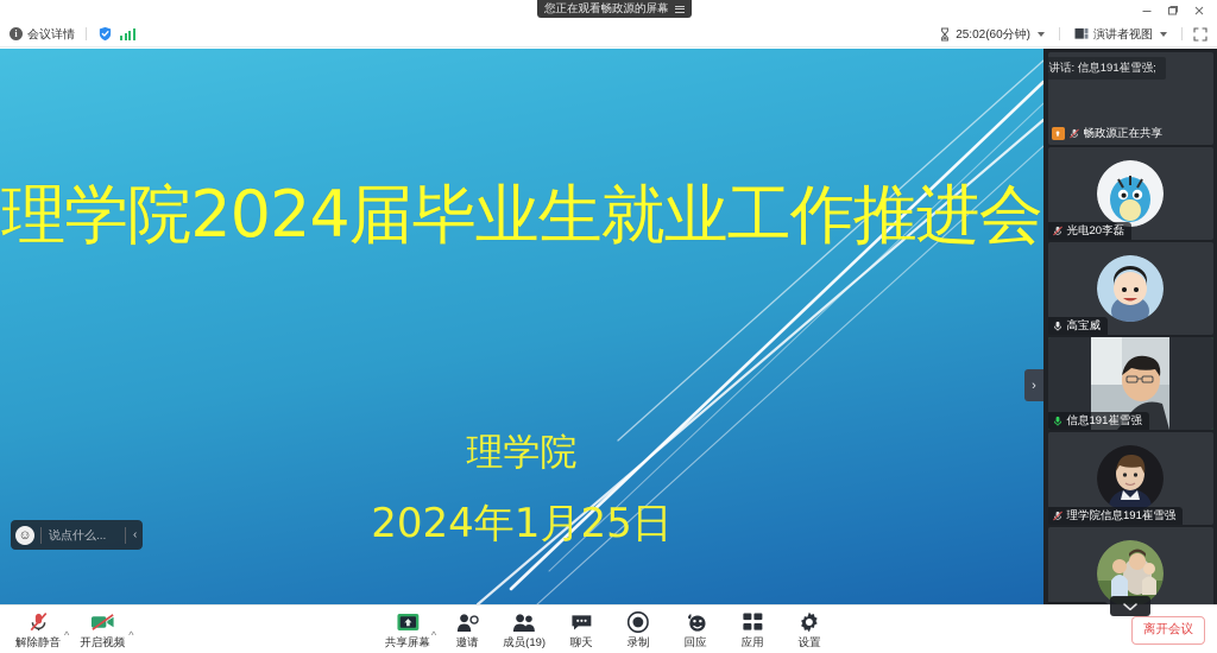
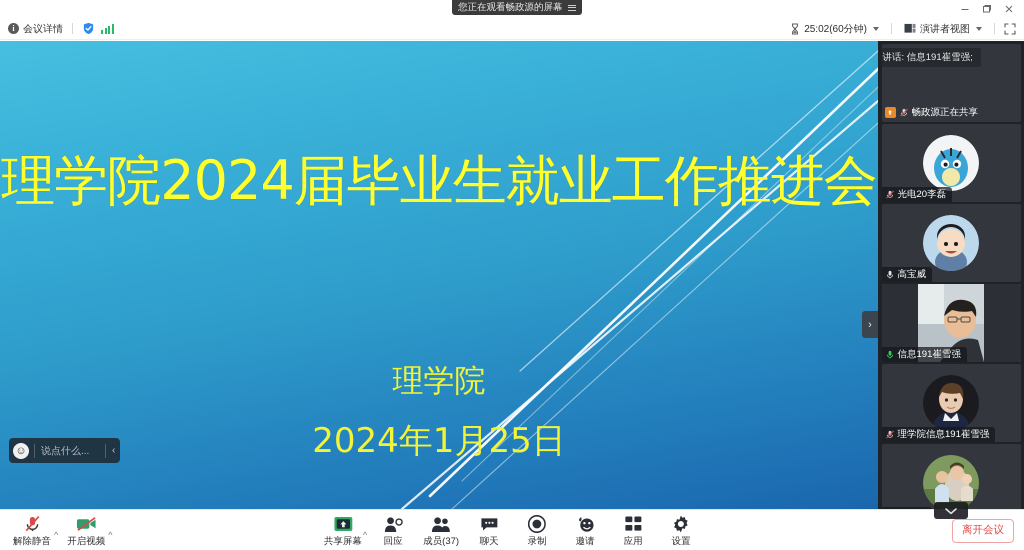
  您正在观看畅政源的屏幕
  i
  会议详情
  25:02(60分钟)
  演讲者视图
  理学院2024届毕业生就业工作推进会
  理学院
  2024年1月25日
  ☺
  说点什么...
  ‹
  ›
  讲话: 信息191崔雪强;
  畅政源正在共享
  光电20李磊
  高宝威
  信息191崔雪强
  理学院信息191崔雪强
  解除静音
  ^
  开启视频
  ^
  共享屏幕
  ^
- 邀请
+ 回应
- 成员(19)
+ 成员(37)
  聊天
  录制
- 回应
+ 邀请
  应用
  设置
  离开会议
